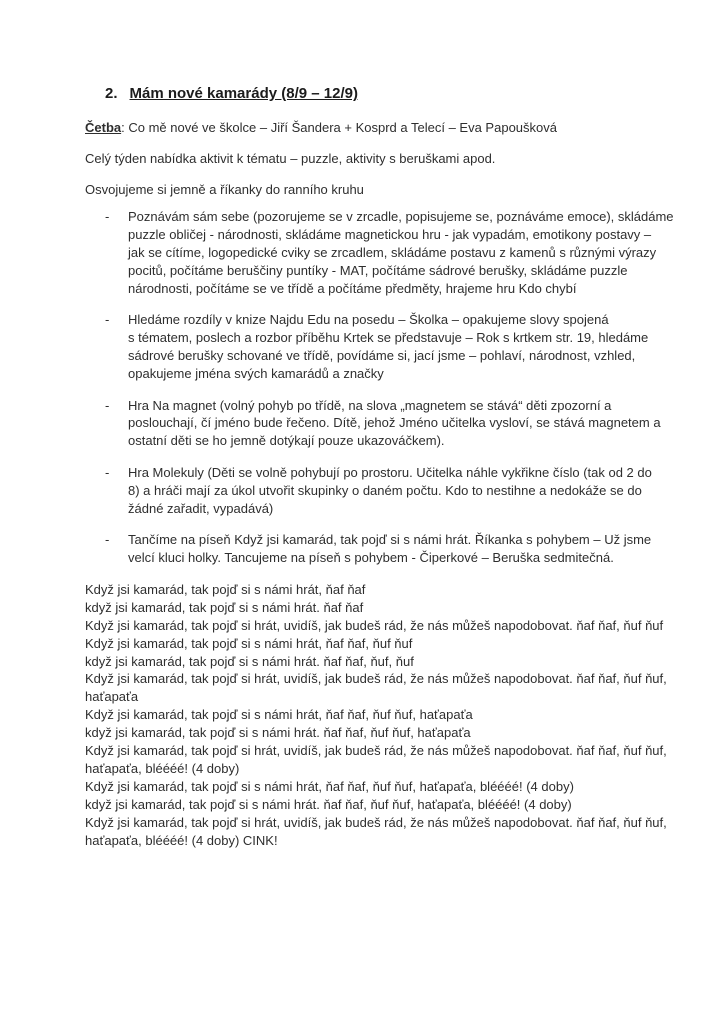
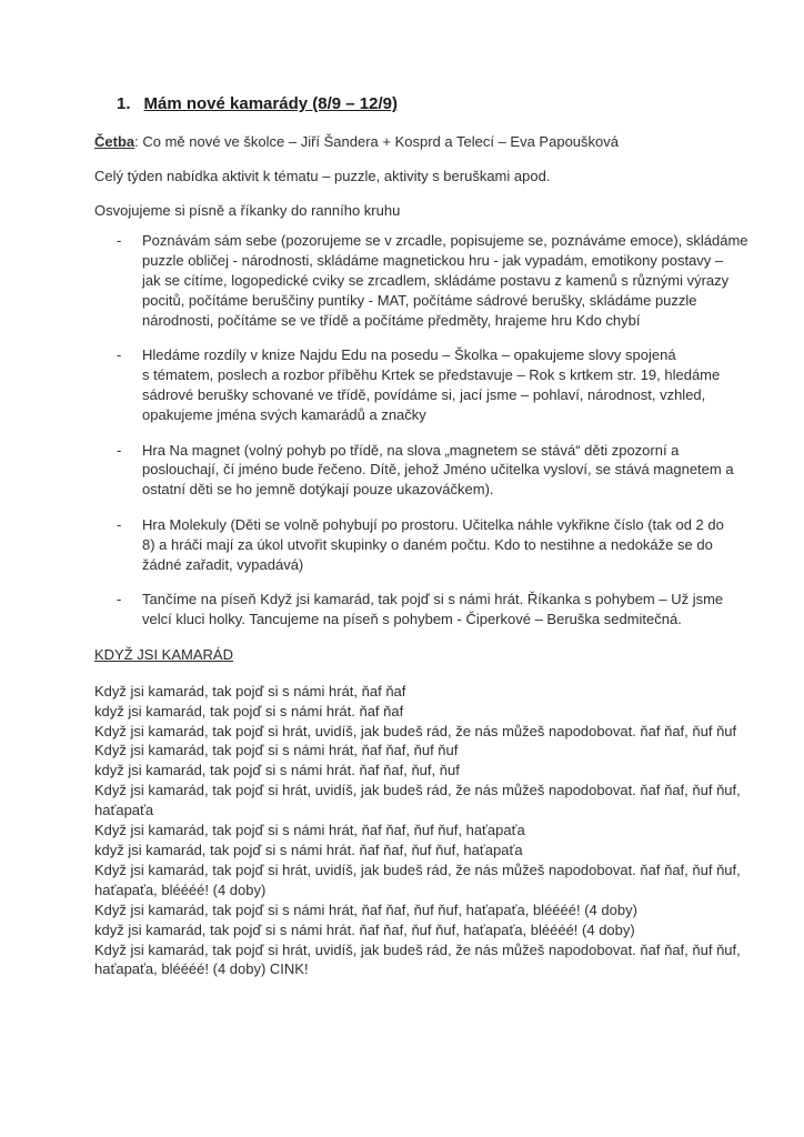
- 2. Mám nové kamarády (8/9 – 12/9)
+ 1. Mám nové kamarády (8/9 – 12/9)
  Četba: Co mě nové ve školce – Jiří Šandera + Kosprd a Telecí – Eva Papoušková
  Celý týden nabídka aktivit k tématu – puzzle, aktivity s beruškami apod.
- Osvojujeme si jemně a říkanky do ranního kruhu
+ Osvojujeme si písně a říkanky do ranního kruhu
  -
  Poznávám sám sebe (pozorujeme se v zrcadle, popisujeme se, poznáváme emoce), skládáme
  puzzle obličej - národnosti, skládáme magnetickou hru - jak vypadám, emotikony postavy –
  jak se cítíme, logopedické cviky se zrcadlem, skládáme postavu z kamenů s různými výrazy
  pocitů, počítáme beruščiny puntíky - MAT, počítáme sádrové berušky, skládáme puzzle
  národnosti, počítáme se ve třídě a počítáme předměty, hrajeme hru Kdo chybí
  -
  Hledáme rozdíly v knize Najdu Edu na posedu – Školka – opakujeme slovy spojená
  s tématem, poslech a rozbor příběhu Krtek se představuje – Rok s krtkem str. 19, hledáme
  sádrové berušky schované ve třídě, povídáme si, jací jsme – pohlaví, národnost, vzhled,
  opakujeme jména svých kamarádů a značky
  -
  Hra Na magnet (volný pohyb po třídě, na slova „magnetem se stává“ děti zpozorní a
  poslouchají, čí jméno bude řečeno. Dítě, jehož Jméno učitelka vysloví, se stává magnetem a
  ostatní děti se ho jemně dotýkají pouze ukazováčkem).
  -
  Hra Molekuly (Děti se volně pohybují po prostoru. Učitelka náhle vykřikne číslo (tak od 2 do
  8) a hráči mají za úkol utvořit skupinky o daném počtu. Kdo to nestihne a nedokáže se do
  žádné zařadit, vypadává)
  -
  Tančíme na píseň Když jsi kamarád, tak pojď si s námi hrát. Říkanka s pohybem – Už jsme
  velcí kluci holky. Tancujeme na píseň s pohybem - Čiperkové – Beruška sedmitečná.
+ KDYŽ JSI KAMARÁD
  Když jsi kamarád, tak pojď si s námi hrát, ňaf ňaf
  když jsi kamarád, tak pojď si s námi hrát. ňaf ňaf
  Když jsi kamarád, tak pojď si hrát, uvidíš, jak budeš rád, že nás můžeš napodobovat. ňaf ňaf, ňuf ňuf
  Když jsi kamarád, tak pojď si s námi hrát, ňaf ňaf, ňuf ňuf
  když jsi kamarád, tak pojď si s námi hrát. ňaf ňaf, ňuf, ňuf
  Když jsi kamarád, tak pojď si hrát, uvidíš, jak budeš rád, že nás můžeš napodobovat. ňaf ňaf, ňuf ňuf,
  haťapaťa
  Když jsi kamarád, tak pojď si s námi hrát, ňaf ňaf, ňuf ňuf, haťapaťa
  když jsi kamarád, tak pojď si s námi hrát. ňaf ňaf, ňuf ňuf, haťapaťa
  Když jsi kamarád, tak pojď si hrát, uvidíš, jak budeš rád, že nás můžeš napodobovat. ňaf ňaf, ňuf ňuf,
  haťapaťa, bléééé! (4 doby)
  Když jsi kamarád, tak pojď si s námi hrát, ňaf ňaf, ňuf ňuf, haťapaťa, bléééé! (4 doby)
  když jsi kamarád, tak pojď si s námi hrát. ňaf ňaf, ňuf ňuf, haťapaťa, bléééé! (4 doby)
  Když jsi kamarád, tak pojď si hrát, uvidíš, jak budeš rád, že nás můžeš napodobovat. ňaf ňaf, ňuf ňuf,
  haťapaťa, bléééé! (4 doby) CINK!
